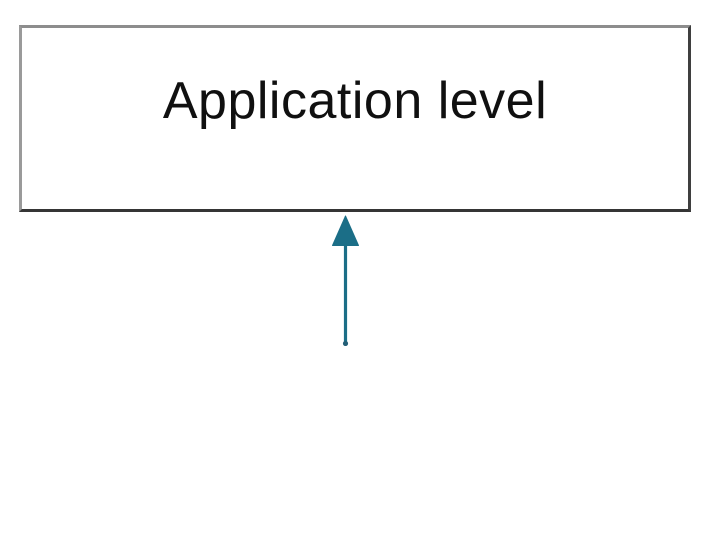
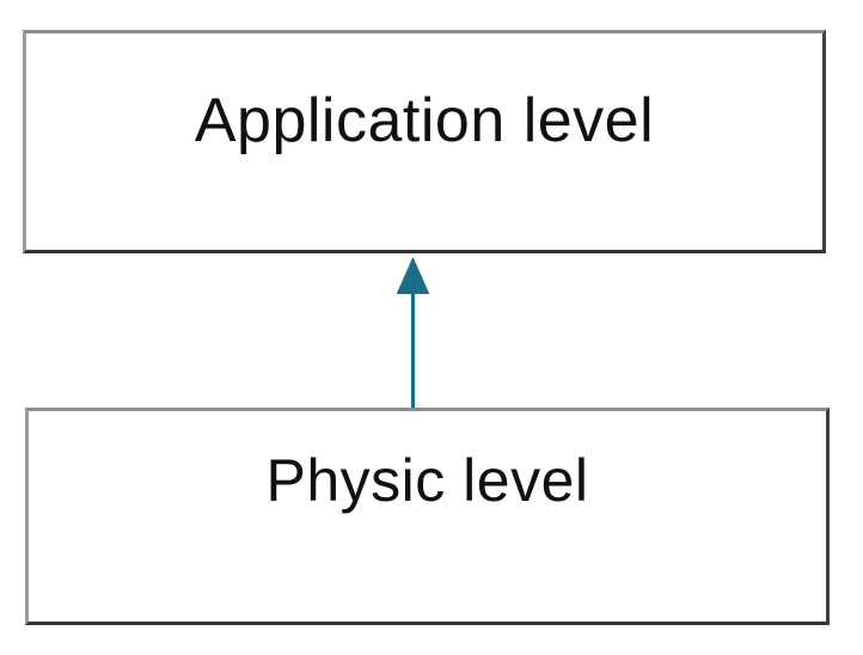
  Application level
+ Physic level
